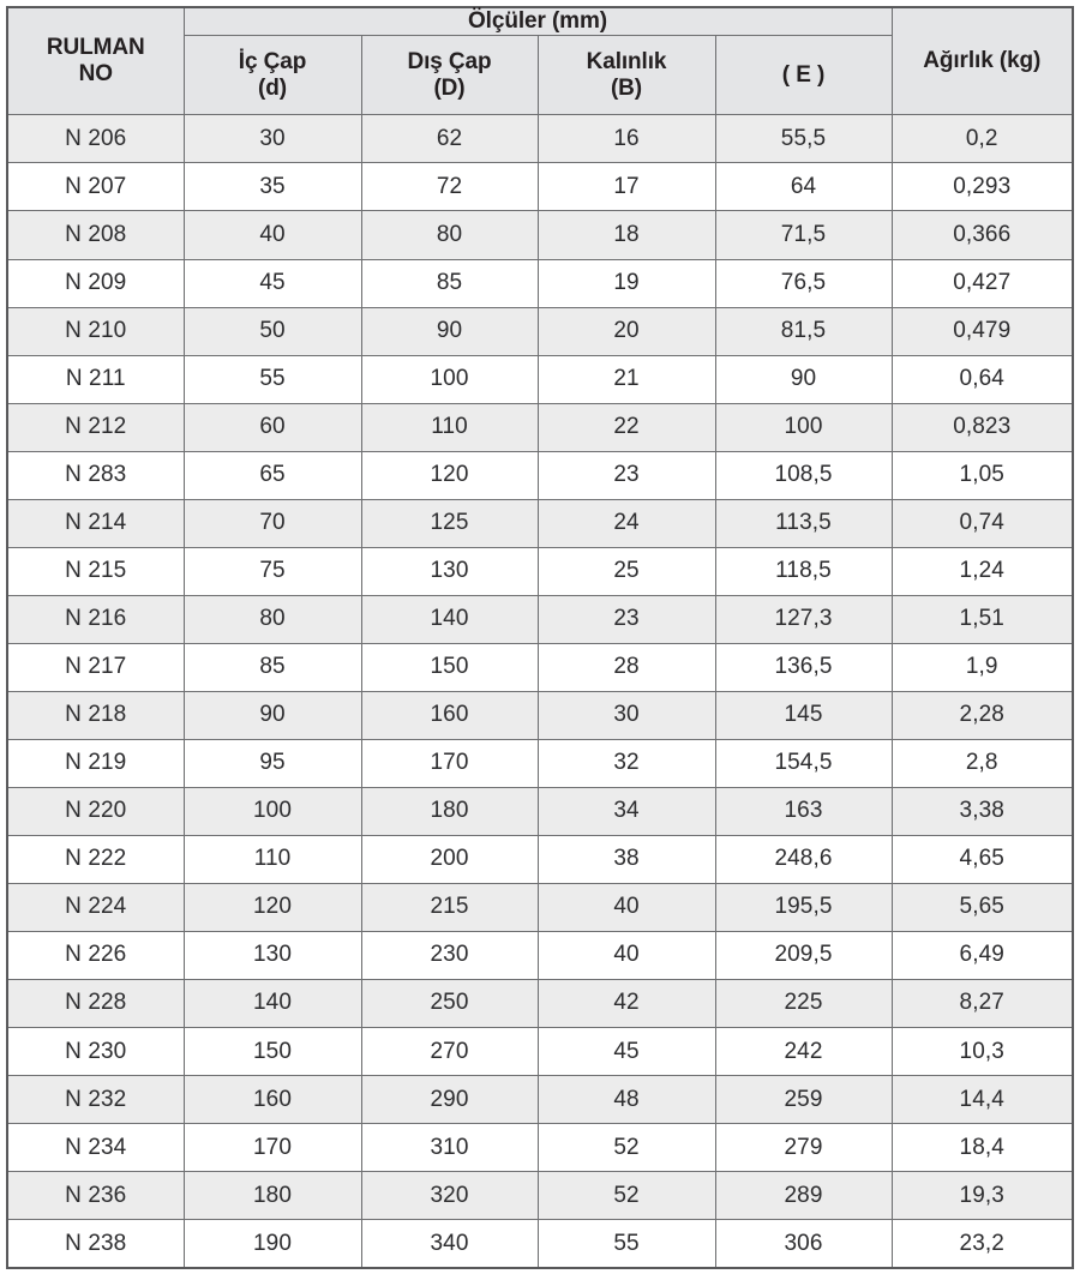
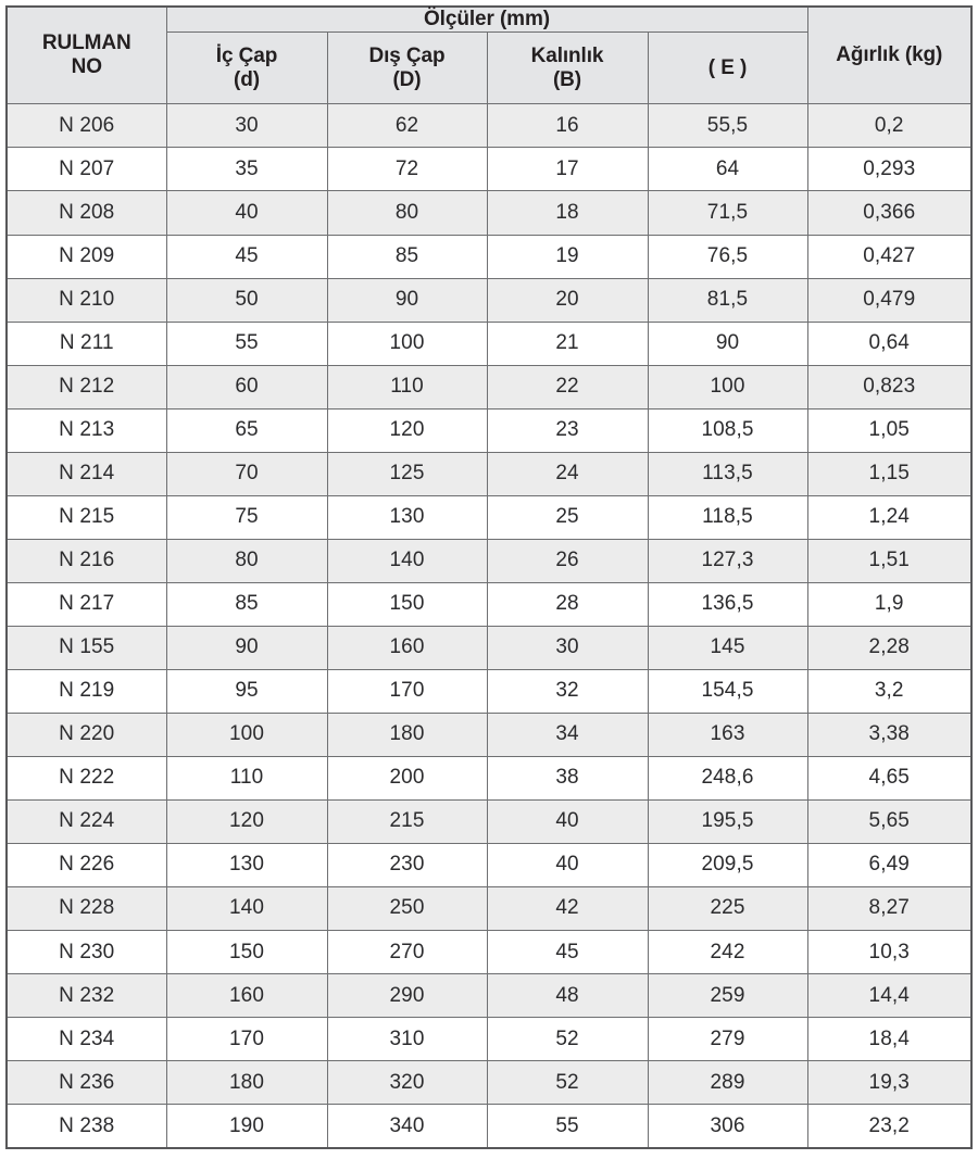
  RULMAN NO	Ölçüler (mm)	Ağırlık (kg)
  İç Çap (d)	Dış Çap (D)	Kalınlık (B)	( E )
  N 206	30	62	16	55,5	0,2
  N 207	35	72	17	64	0,293
  N 208	40	80	18	71,5	0,366
  N 209	45	85	19	76,5	0,427
  N 210	50	90	20	81,5	0,479
  N 211	55	100	21	90	0,64
  N 212	60	110	22	100	0,823
- N 283	65	120	23	108,5	1,05
+ N 213	65	120	23	108,5	1,05
- N 214	70	125	24	113,5	0,74
+ N 214	70	125	24	113,5	1,15
  N 215	75	130	25	118,5	1,24
- N 216	80	140	23	127,3	1,51
+ N 216	80	140	26	127,3	1,51
  N 217	85	150	28	136,5	1,9
- N 218	90	160	30	145	2,28
+ N 155	90	160	30	145	2,28
- N 219	95	170	32	154,5	2,8
+ N 219	95	170	32	154,5	3,2
  N 220	100	180	34	163	3,38
  N 222	110	200	38	248,6	4,65
  N 224	120	215	40	195,5	5,65
  N 226	130	230	40	209,5	6,49
  N 228	140	250	42	225	8,27
  N 230	150	270	45	242	10,3
  N 232	160	290	48	259	14,4
  N 234	170	310	52	279	18,4
  N 236	180	320	52	289	19,3
  N 238	190	340	55	306	23,2
